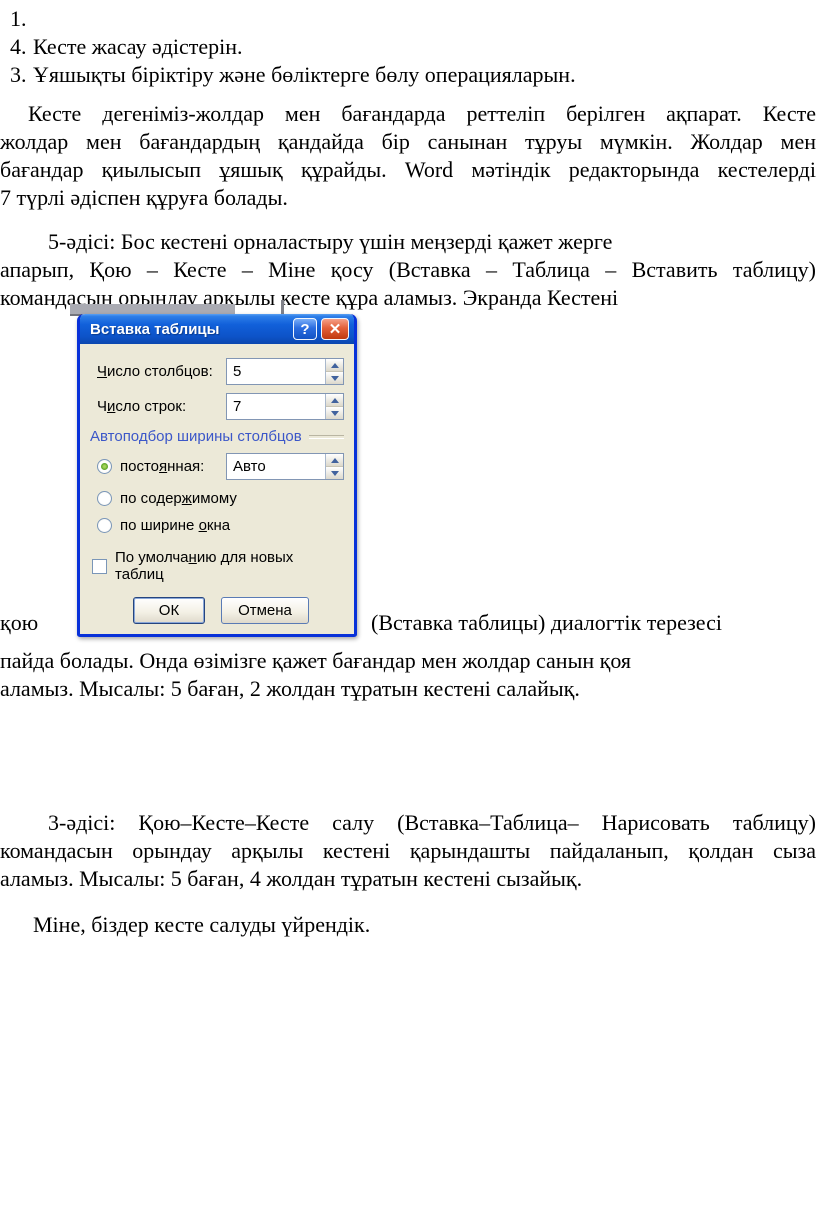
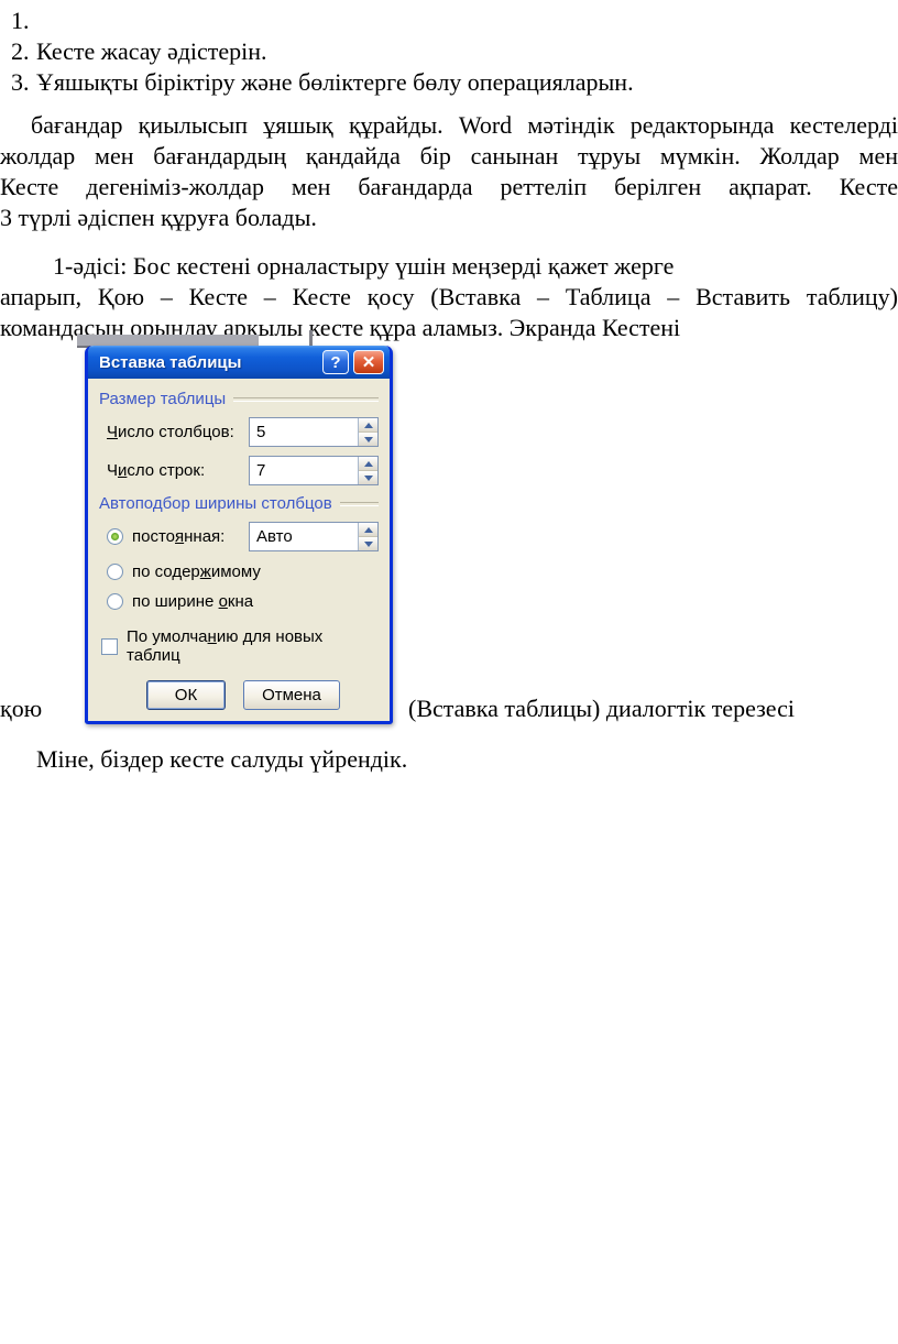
  1.
- 4.
+ 2.
  Кесте жасау әдістерін.
  3.
  Ұяшықты біріктіру және бөліктерге бөлу операцияларын.
- Кесте дегеніміз-жолдар мен бағандарда реттеліп берілген ақпарат. Кесте
+ бағандар қиылысып ұяшық құрайды. Word мәтіндік редакторында кестелерді
  жолдар мен бағандардың қандайда бір санынан тұруы мүмкін. Жолдар мен
- бағандар қиылысып ұяшық құрайды. Word мәтіндік редакторында кестелерді
+ Кесте дегеніміз-жолдар мен бағандарда реттеліп берілген ақпарат. Кесте
- 7 түрлі әдіспен құруға болады.
+ 3 түрлі әдіспен құруға болады.
- 5-әдісі: Бос кестені орналастыру үшін меңзерді қажет жерге
+ 1-әдісі: Бос кестені орналастыру үшін меңзерді қажет жерге
- апарып, Қою – Кесте – Міне қосу (Вставка – Таблица – Вставить таблицу)
+ апарып, Қою – Кесте – Кесте қосу (Вставка – Таблица – Вставить таблицу)
  командасын орындау арқылы кесте құра аламыз. Экранда Кестені
  қою
  Вставка таблицы
  ?
  ✕
+ Размер таблицы
  Число столбцов:
  5
  Число строк:
  7
  Автоподбор ширины столбцов
  постоянная:
  Авто
  по содержимому
  по ширине окна
  По умолчанию для новых таблиц
  ОК
  Отмена
  (Вставка таблицы) диалогтік терезесі
- пайда болады. Онда өзімізге қажет бағандар мен жолдар санын қоя
- аламыз. Мысалы: 5 баған, 2 жолдан тұратын кестені салайық.
- 3-әдісі: Қою–Кесте–Кесте салу (Вставка–Таблица– Нарисовать таблицу)
- командасын орындау арқылы кестені қарындашты пайдаланып, қолдан сыза
- аламыз. Мысалы: 5 баған, 4 жолдан тұратын кестені сызайық.
  Міне, біздер кесте салуды үйрендік.
